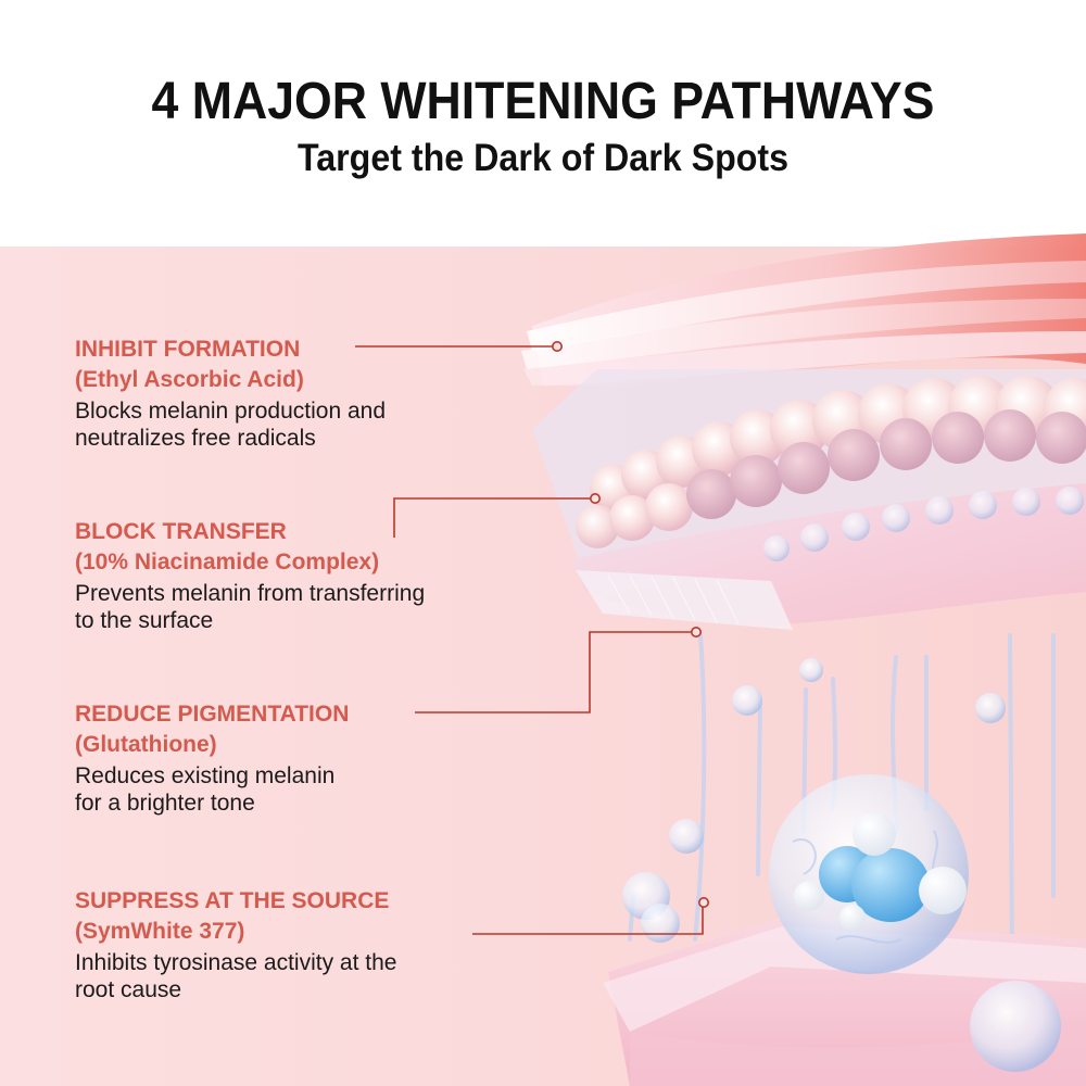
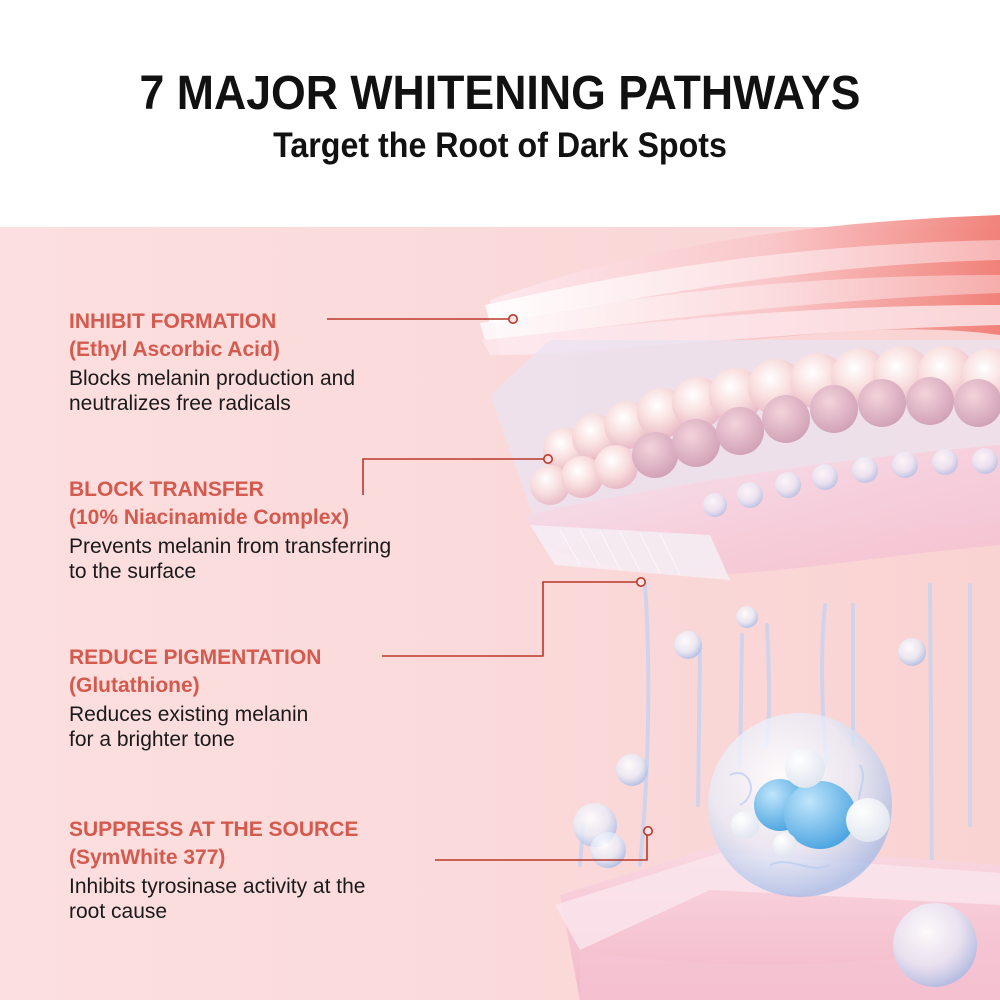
- 4 MAJOR WHITENING PATHWAYS
+ 7 MAJOR WHITENING PATHWAYS
- Target the Dark of Dark Spots
+ Target the Root of Dark Spots
  INHIBIT FORMATION
  (Ethyl Ascorbic Acid)
  Blocks melanin production and
  neutralizes free radicals
  BLOCK TRANSFER
  (10% Niacinamide Complex)
  Prevents melanin from transferring
  to the surface
  REDUCE PIGMENTATION
  (Glutathione)
  Reduces existing melanin
  for a brighter tone
  SUPPRESS AT THE SOURCE
  (SymWhite 377)
  Inhibits tyrosinase activity at the
  root cause
